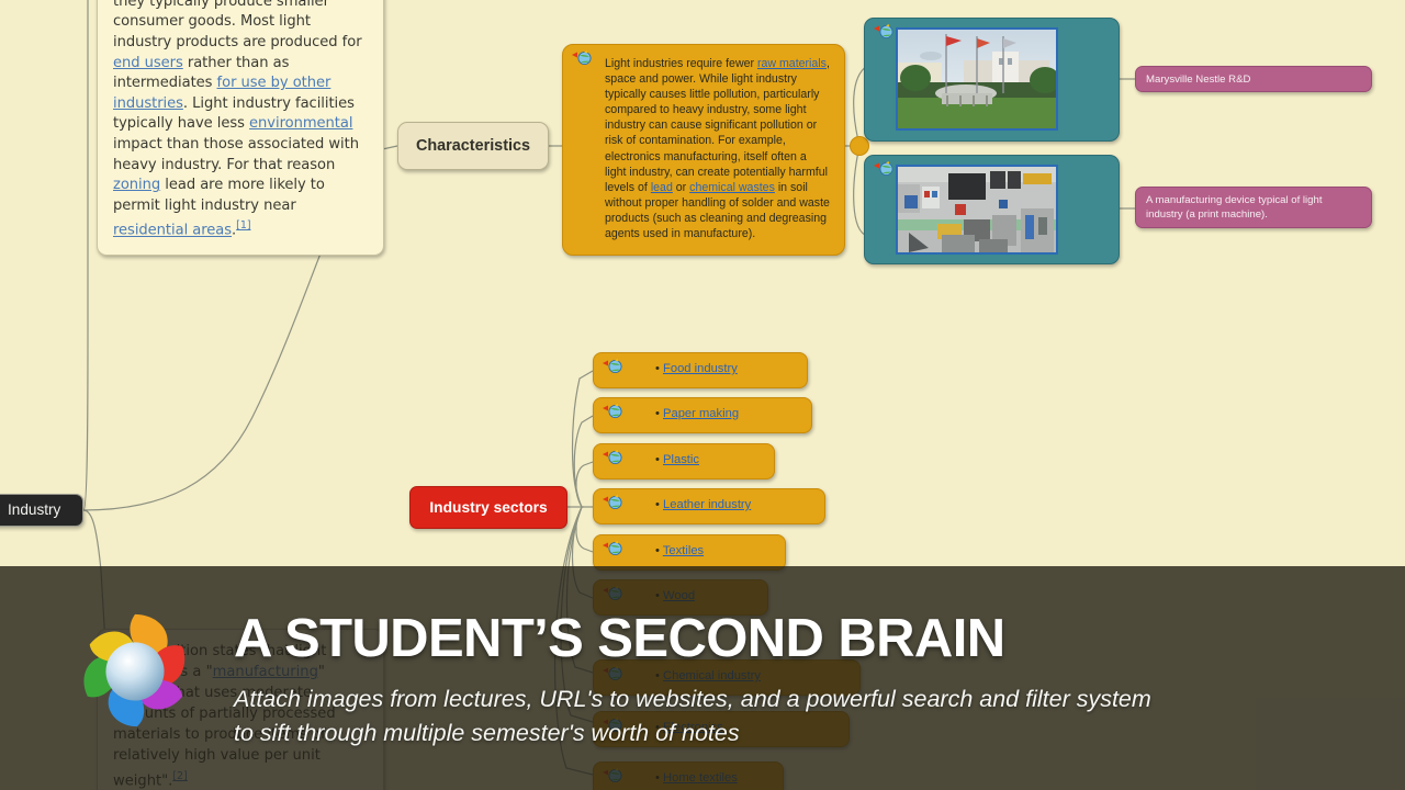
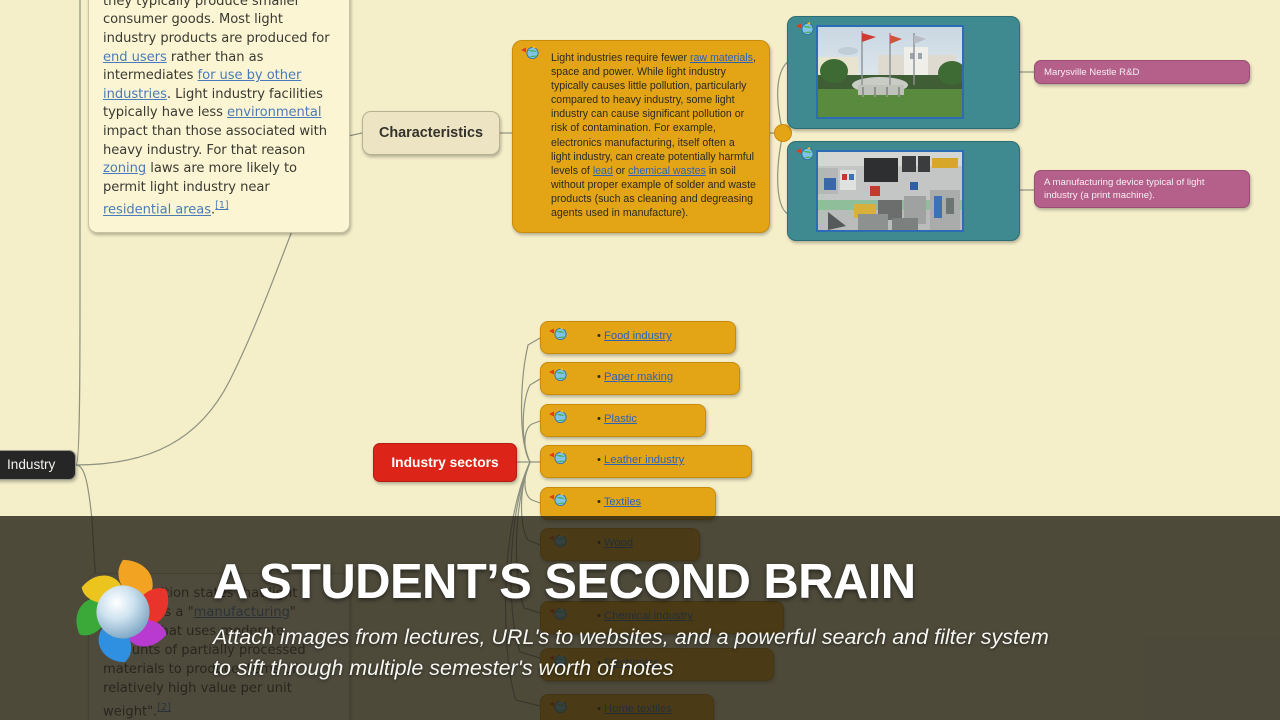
- they typically produce smaller consumer goods. Most light industry products are produced for end users rather than as intermediates for use by other industries. Light industry facilities typically have less environmental impact than those associated with heavy industry. For that reason zoning lead are more likely to permit light industry near residential areas.[1]
+ they typically produce smaller consumer goods. Most light industry products are produced for end users rather than as intermediates for use by other industries. Light industry facilities typically have less environmental impact than those associated with heavy industry. For that reason zoning laws are more likely to permit light industry near residential areas.[1]
  Industry
  Characteristics
- Light industries require fewer raw materials, space and power. While light industry typically causes little pollution, particularly compared to heavy industry, some light industry can cause significant pollution or risk of contamination. For example, electronics manufacturing, itself often a light industry, can create potentially harmful levels of lead or chemical wastes in soil without proper handling of solder and waste products (such as cleaning and degreasing agents used in manufacture).
+ Light industries require fewer raw materials, space and power. While light industry typically causes little pollution, particularly compared to heavy industry, some light industry can cause significant pollution or risk of contamination. For example, electronics manufacturing, itself often a light industry, can create potentially harmful levels of lead or chemical wastes in soil without proper example of solder and waste products (such as cleaning and degreasing agents used in manufacture).
  Marysville Nestle R&D
  A manufacturing device typical of light industry (a print machine).
  Industry sectors
  • Food industry
  • Paper making
  • Plastic
  • Leather industry
  • Textiles
  • Wood
  • Chemical industry
  • Electronics
  • Home textiles
  ion states that light s a "manufacturing" at uses moderate unts of partially processed materials to produce items of relatively high value per unit weight".[2]
  A STUDENT’S SECOND BRAIN
  Attach images from lectures, URL's to websites, and a powerful search and filter system
  to sift through multiple semester's worth of notes
